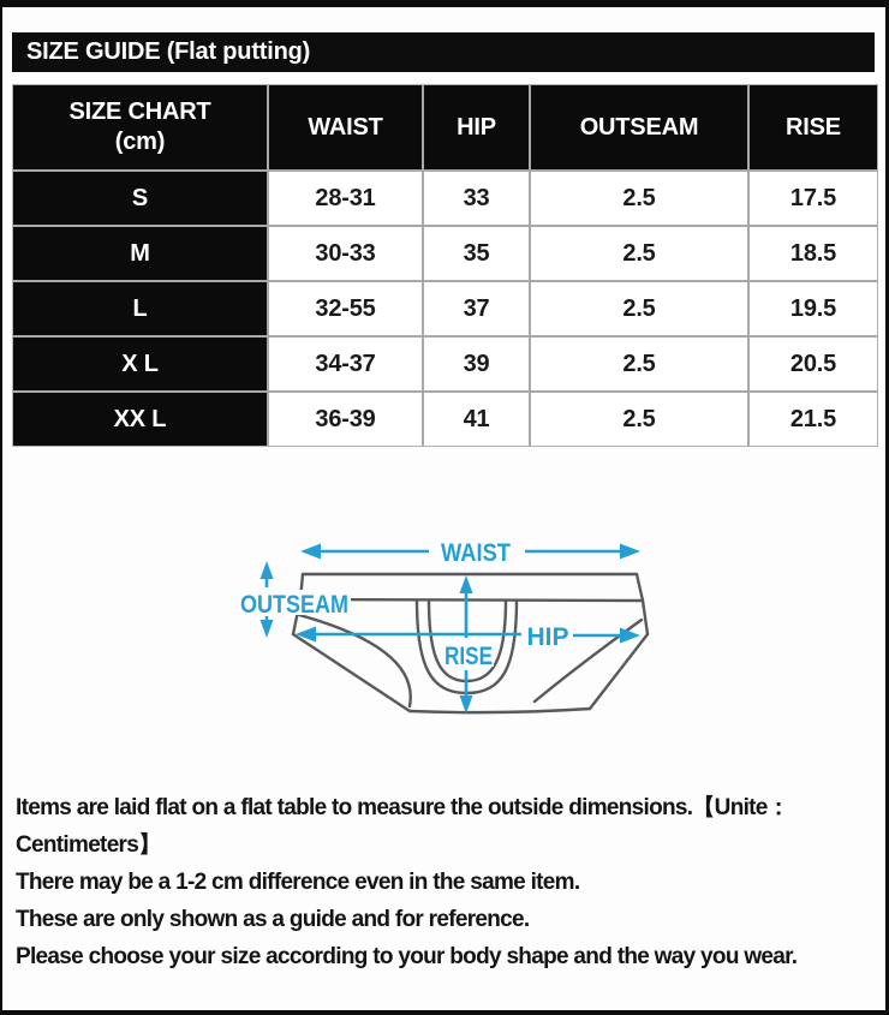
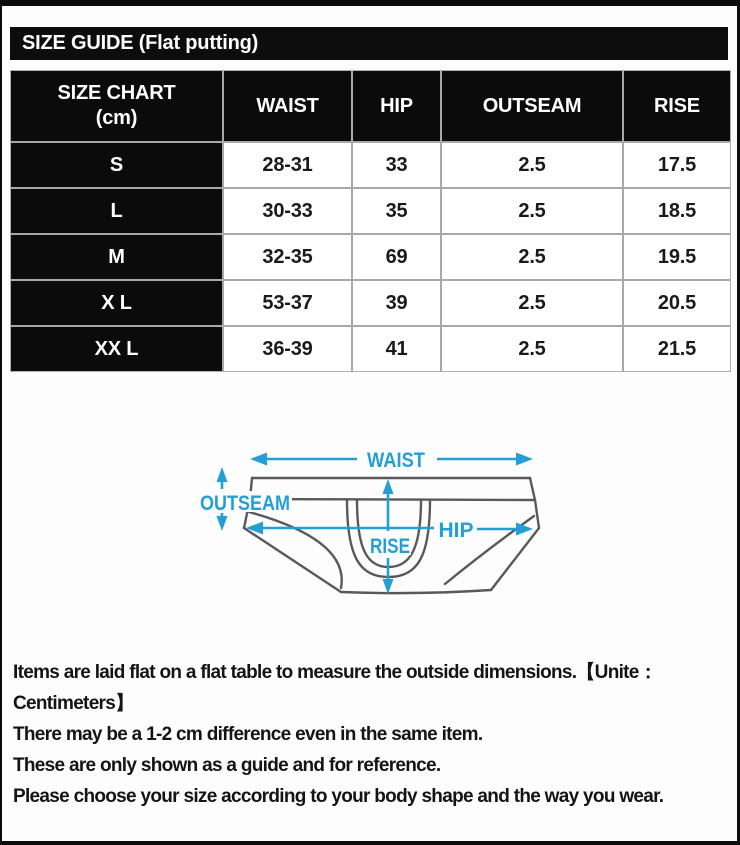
  SIZE GUIDE (Flat putting)
  SIZE CHART
  (cm)
  WAIST
  HIP
  OUTSEAM
  RISE
  S
  28-31
  33
  2.5
  17.5
- M
+ L
  30-33
  35
  2.5
  18.5
- L
+ M
- 32-55
+ 32-35
- 37
+ 69
  2.5
  19.5
  X L
- 34-37
+ 53-37
  39
  2.5
  20.5
  XX L
  36-39
  41
  2.5
  21.5
  WAIST
  OUTSEAM
  HIP
  RISE
  Items are laid flat on a flat table to measure the outside dimensions.【Unite：
  Centimeters】
  There may be a 1-2 cm difference even in the same item.
  These are only shown as a guide and for reference.
  Please choose your size according to your body shape and the way you wear.
